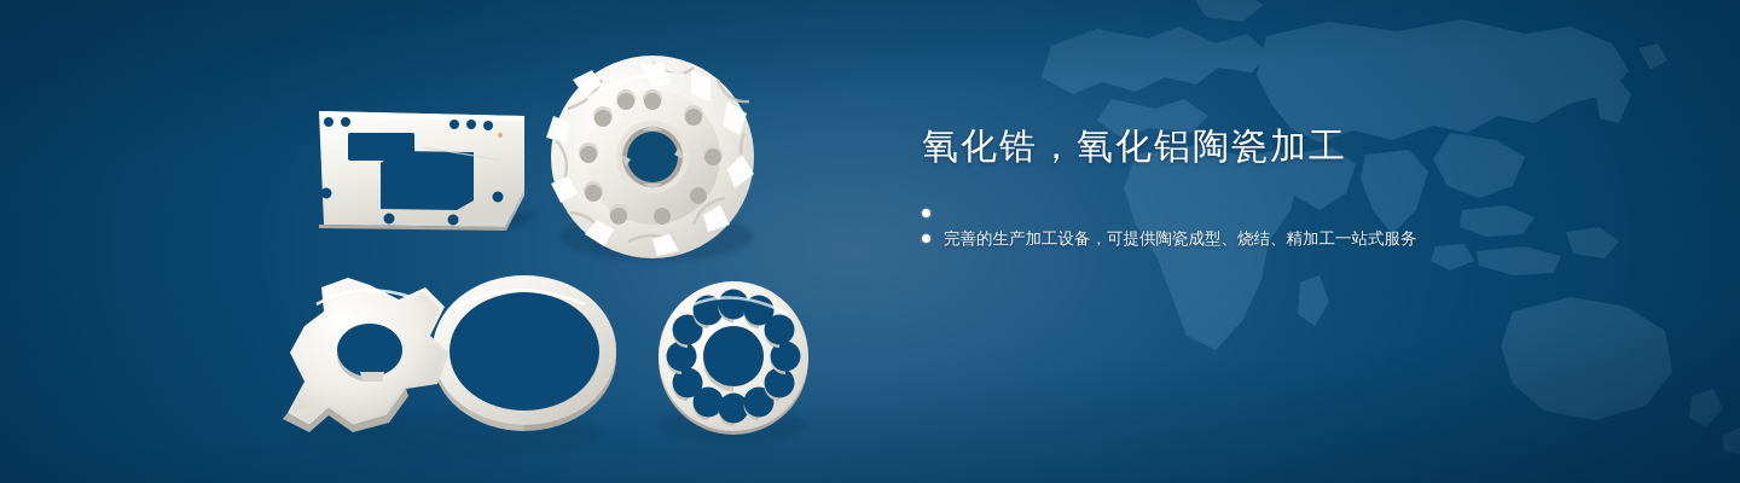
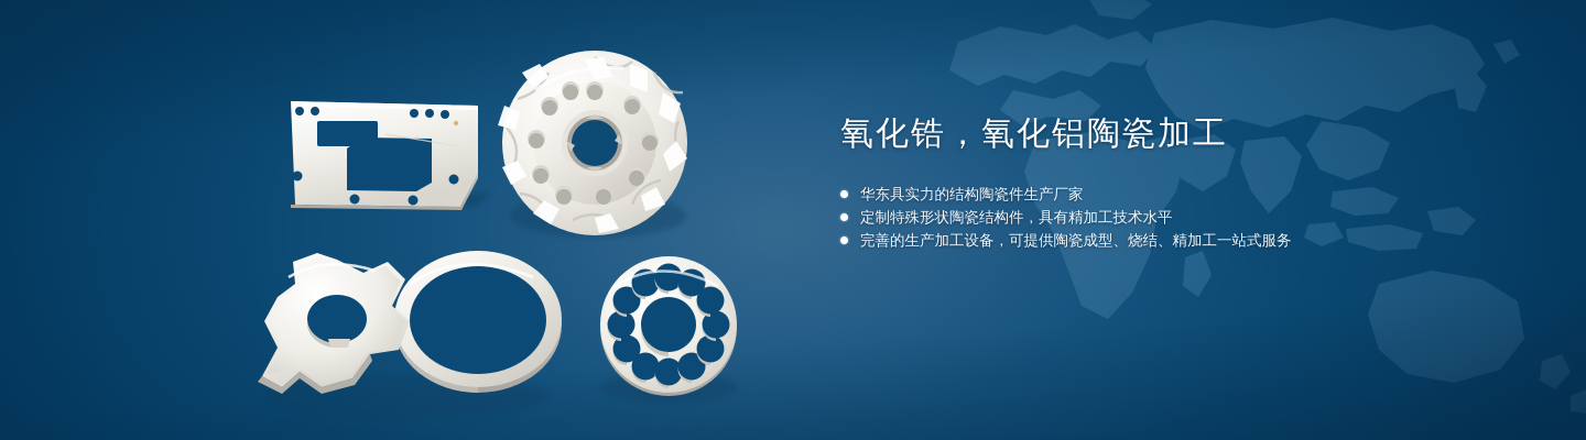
  氧化锆，氧化铝陶瓷加工
+ 华东具实力的结构陶瓷件生产厂家
+ 定制特殊形状陶瓷结构件，具有精加工技术水平
  完善的生产加工设备，可提供陶瓷成型、烧结、精加工一站式服务
